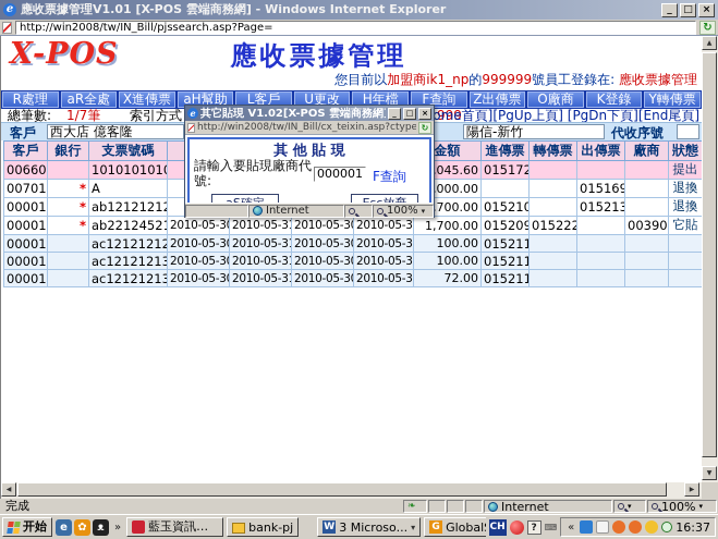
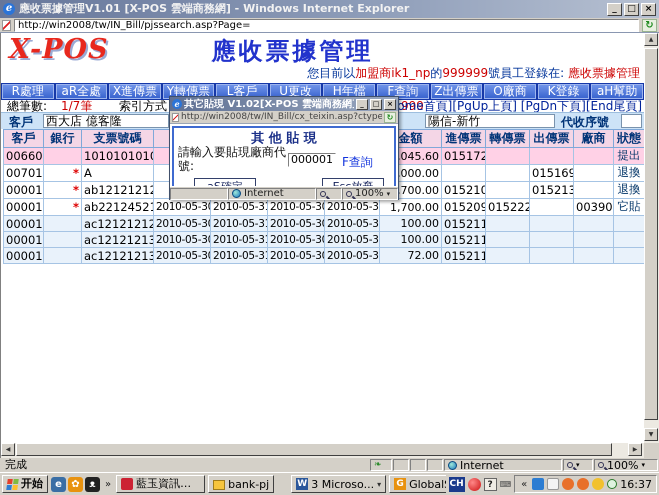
  e
  應收票據管理V1.01 [X-POS 雲端商務網] - Windows Internet Explorer
  _
  □
  ×
  http://win2008/tw/IN_Bill/pjssearch.asp?Page=
  ↻
  X-POS
  應收票據管理
  您目前以加盟商ik1_np的999999號員工登錄在: 應收票據管理
  R處理
  aR全處
  X進傳票
- aH幫助
+ Y轉傳票
  L客戶
  U更改
  H年檔
  F查詢
  Z出傳票
  O廠商
  K登錄
- Y轉傳票
+ aH幫助
  總筆數:
  1/7筆
  索引方式
  999
  ome首頁][PgUp上頁] [PgDn下頁][End尾頁]
  客戶
  西大店 億客隆
  陽信-新竹
  代收序號
  客戶	銀行	支票號碼					金額	進傳票	轉傳票	出傳票	廠商	狀態
  00660		101010101					045.60	015172				提出
  00701	*	A					000.00			015169		退換
  00001	*	ab1212121					700.00	015210		015213		退換
  00001	*	ab2212452	2010-05-3	2010-05-3	2010-05-3	2010-05-3	1,700.00	015209	015222		00390	它貼
  00001		ac12121212	2010-05-3	2010-05-3	2010-05-3	2010-05-3	100.00	015211
  00001		ac12121213	2010-05-3	2010-05-3	2010-05-3	2010-05-3	100.00	015211
  00001		ac12121213	2010-05-3	2010-05-3	2010-05-3	2010-05-3	72.00	015211
  e
  其它貼現 V1.02[X-POS 雲端商務網
  _
  □
  ×
  http://win2008/tw/IN_Bill/cx_teixin.asp?ctype
  ↻
  其 他 貼 現
  請輸入要貼現廠商代號:
  000001
  F查詢
  Internet
  100%
  ▾
  完成
  ❧
  Internet
  ▾
  100%
  ▾
  开始
  e
  ✿
  ᴥ
  »
  藍玉資訊研...
  bank-pj
  W
  3 Microso...
  ▾
  G
  CH
  ?
  ⌨
  «
  16:37
